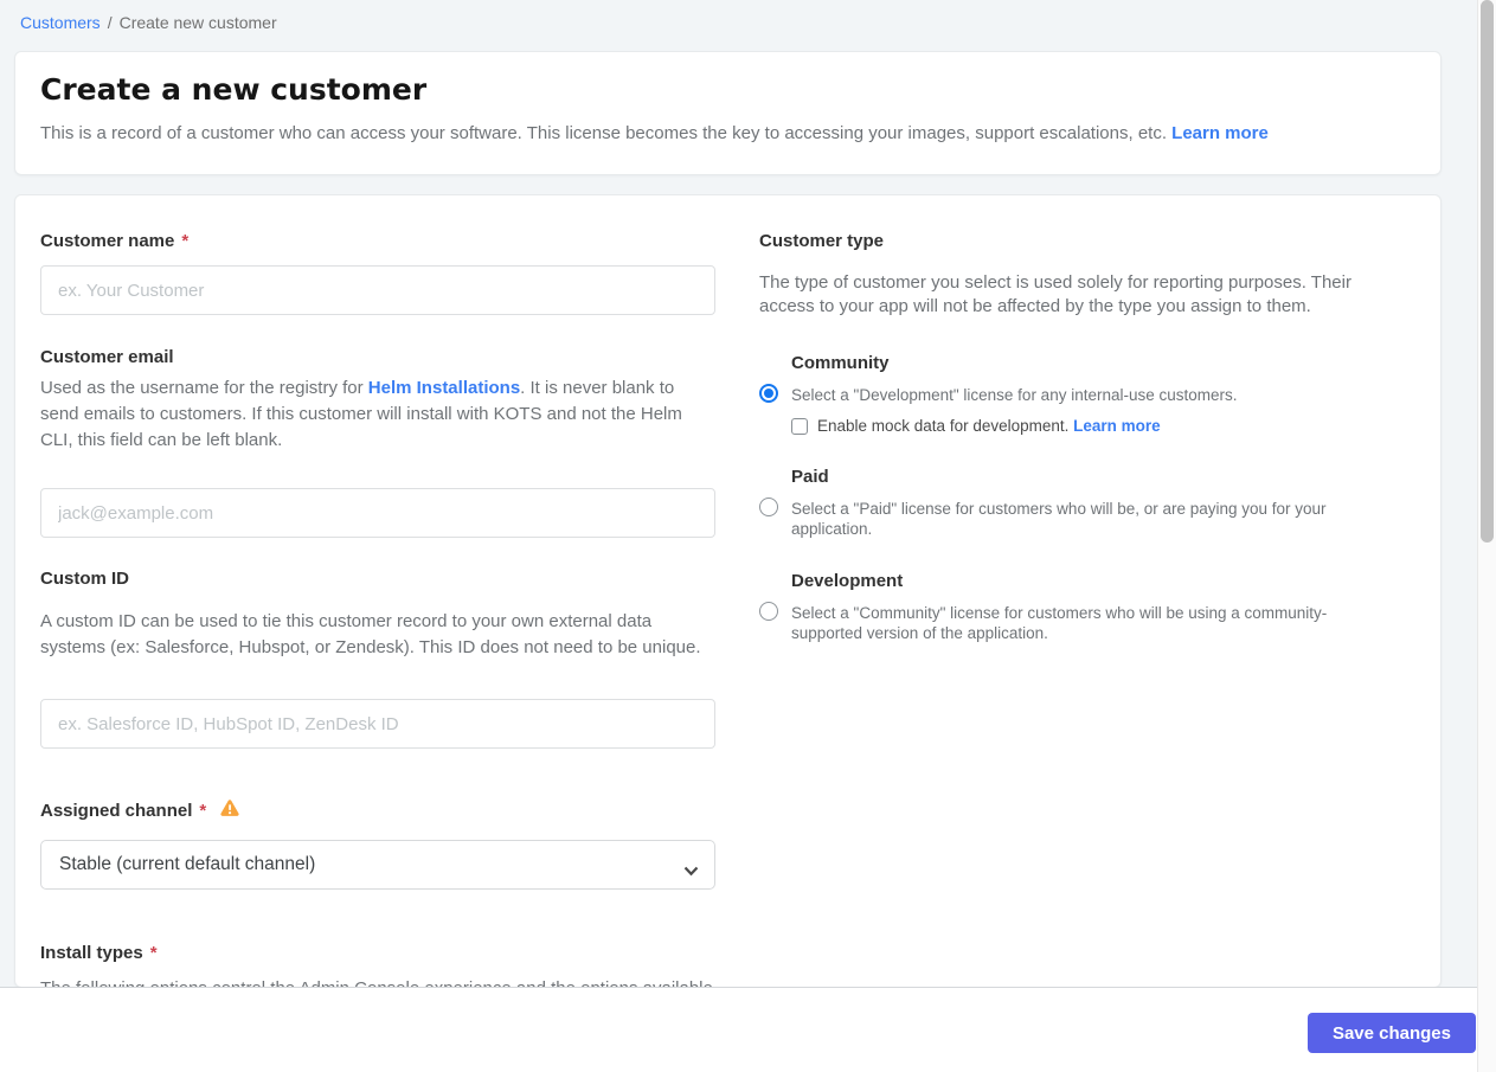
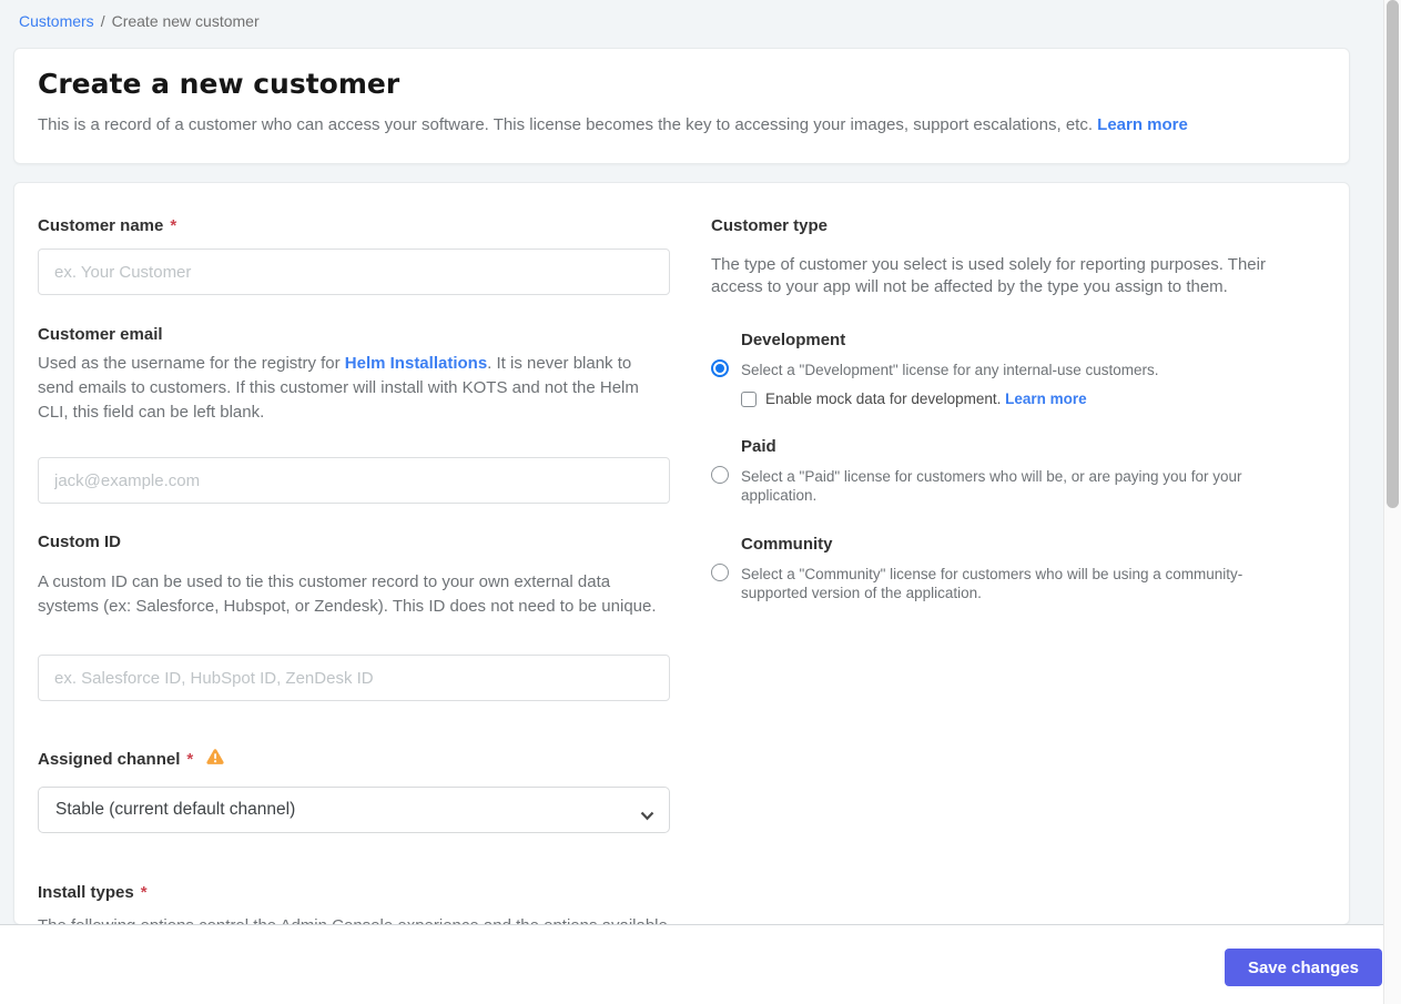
  Customers / Create new customer
  Create a new customer
  This is a record of a customer who can access your software. This license becomes the key to accessing your images, support escalations, etc. Learn more
  Customer name
  *
  ex. Your Customer
  Customer email
  Used as the username for the registry for Helm Installations. It is never blank to send emails to customers. If this customer will install with KOTS and not the Helm CLI, this field can be left blank.
  jack@example.com
  Custom ID
  A custom ID can be used to tie this customer record to your own external data systems (ex: Salesforce, Hubspot, or Zendesk). This ID does not need to be unique.
  ex. Salesforce ID, HubSpot ID, ZenDesk ID
  Assigned channel
  *
  Stable (current default channel)
  Install types
  *
  Customer type
  The type of customer you select is used solely for reporting purposes. Their access to your app will not be affected by the type you assign to them.
- Community
+ Development
  Select a "Development" license for any internal-use customers.
  Enable mock data for development. Learn more
  Paid
  Select a "Paid" license for customers who will be, or are paying you for your application.
- Development
+ Community
  Select a "Community" license for customers who will be using a community-supported version of the application.
  Save changes
